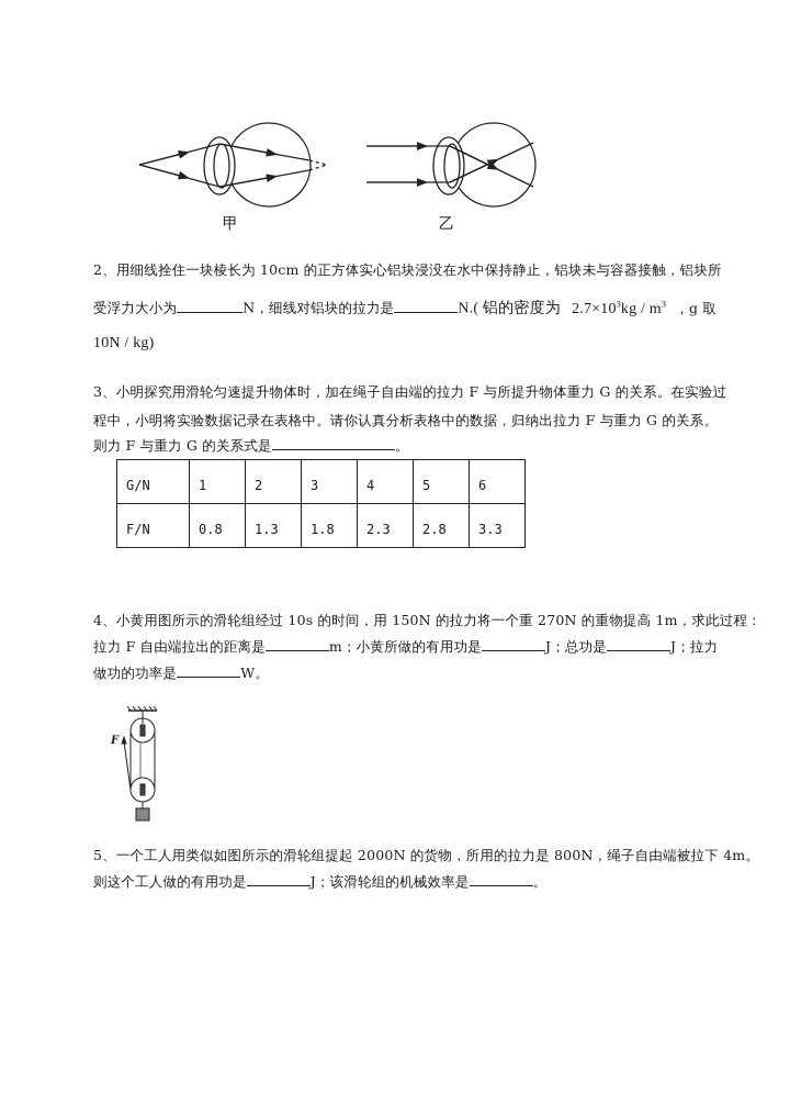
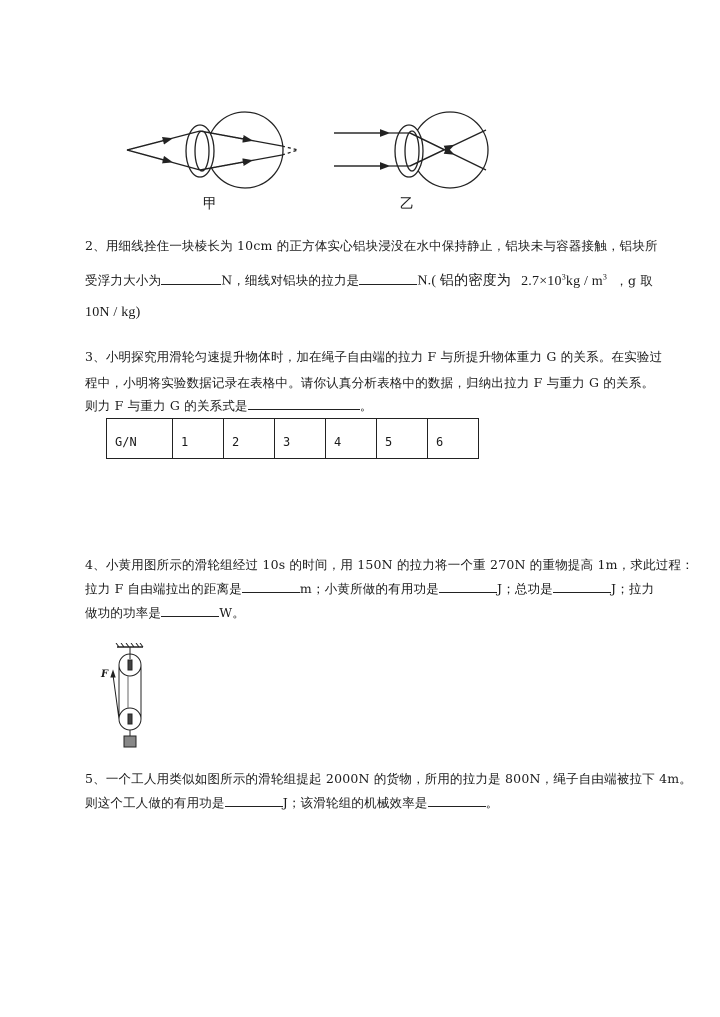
  甲
  乙
  2、用细线拴住一块棱长为 10cm 的正方体实心铝块浸没在水中保持静止，铝块未与容器接触，铝块所
  受浮力大小为 N，细线对铝块的拉力是 N.( 铝的密度为 2.7×103kg / m3 ，g 取
  10N / kg)
  3、小明探究用滑轮匀速提升物体时，加在绳子自由端的拉力 F 与所提升物体重力 G 的关系。在实验过
  程中，小明将实验数据记录在表格中。请你认真分析表格中的数据，归纳出拉力 F 与重力 G 的关系。
  则力 F 与重力 G 的关系式是 。
  G/N	1	2	3	4	5	6
- F/N	0.8	1.3	1.8	2.3	2.8	3.3
  4、小黄用图所示的滑轮组经过 10s 的时间，用 150N 的拉力将一个重 270N 的重物提高 1m，求此过程：
  拉力 F 自由端拉出的距离是 m；小黄所做的有用功是 J；总功是 J；拉力
  做功的功率是 W。
  F
  5、一个工人用类似如图所示的滑轮组提起 2000N 的货物，所用的拉力是 800N，绳子自由端被拉下 4m。
  则这个工人做的有用功是 J；该滑轮组的机械效率是 。
